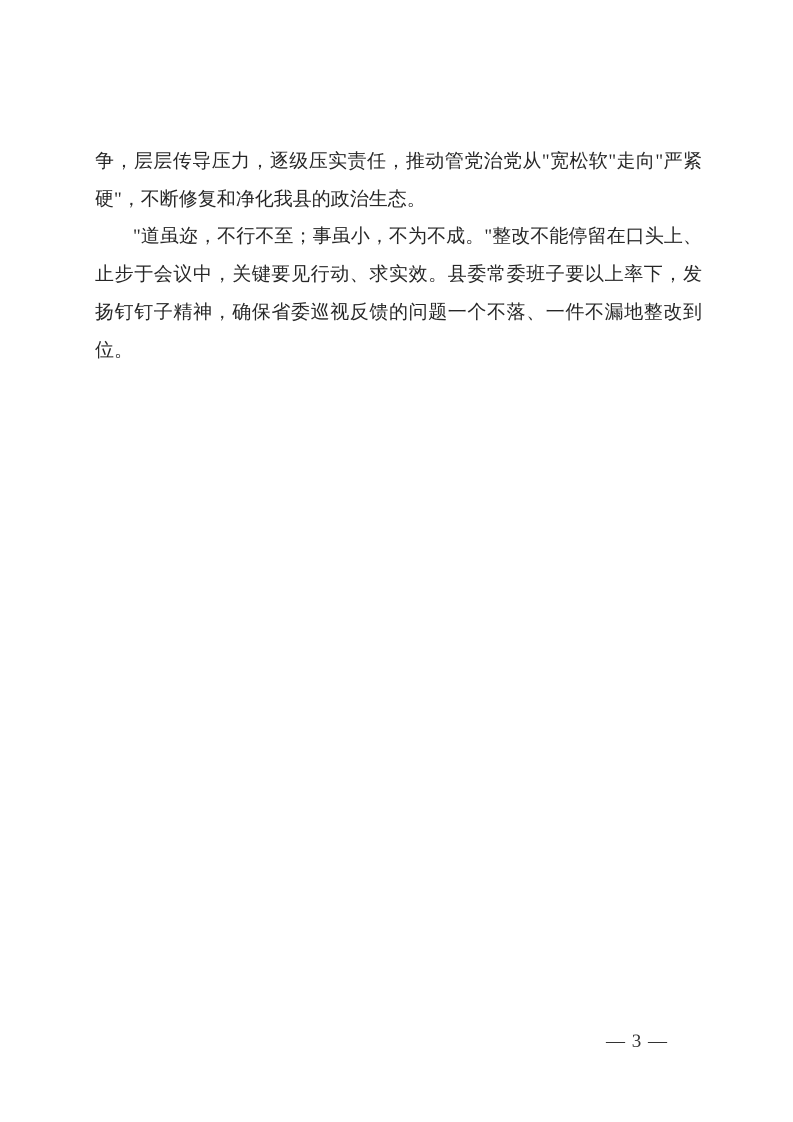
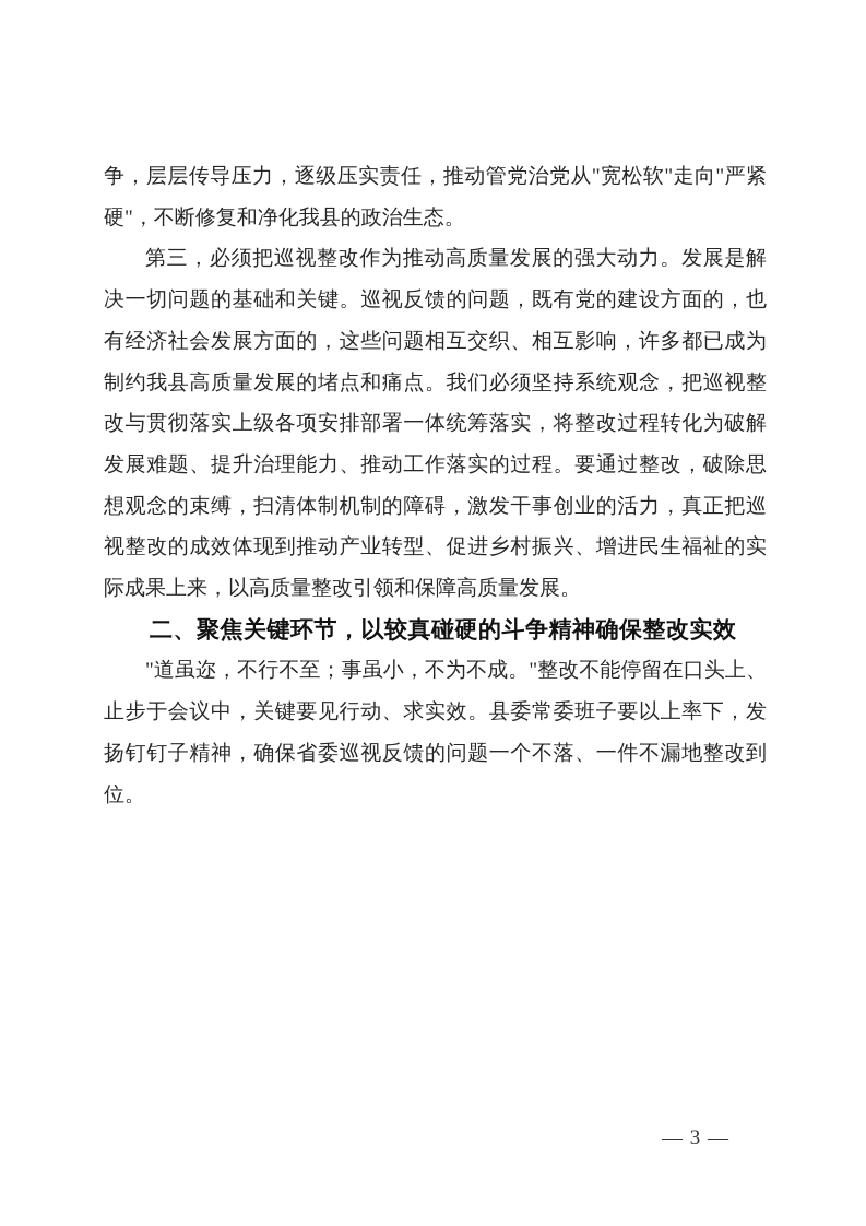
  争，层层传导压力，逐级压实责任，推动管党治党从"宽松软"走向"严紧硬"，不断修复和净化我县的政治生态。
+ 第三，必须把巡视整改作为推动高质量发展的强大动力。发展是解决一切问题的基础和关键。巡视反馈的问题，既有党的建设方面的，也有经济社会发展方面的，这些问题相互交织、相互影响，许多都已成为制约我县高质量发展的堵点和痛点。我们必须坚持系统观念，把巡视整改与贯彻落实上级各项安排部署一体统筹落实，将整改过程转化为破解发展难题、提升治理能力、推动工作落实的过程。要通过整改，破除思想观念的束缚，扫清体制机制的障碍，激发干事创业的活力，真正把巡视整改的成效体现到推动产业转型、促进乡村振兴、增进民生福祉的实际成果上来，以高质量整改引领和保障高质量发展。
+ 二、聚焦关键环节，以较真碰硬的斗争精神确保整改实效
  "道虽迩，不行不至；事虽小，不为不成。"整改不能停留在口头上、止步于会议中，关键要见行动、求实效。县委常委班子要以上率下，发扬钉钉子精神，确保省委巡视反馈的问题一个不落、一件不漏地整改到位。
  — 3 —
